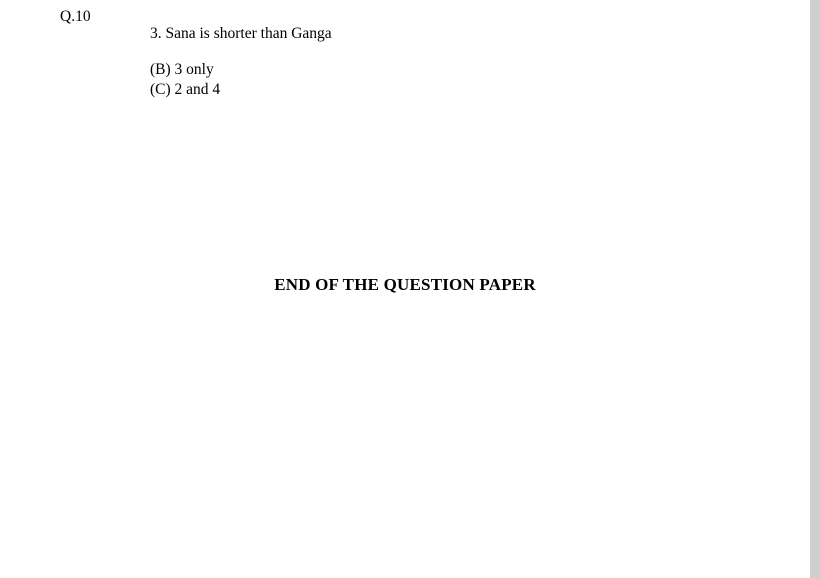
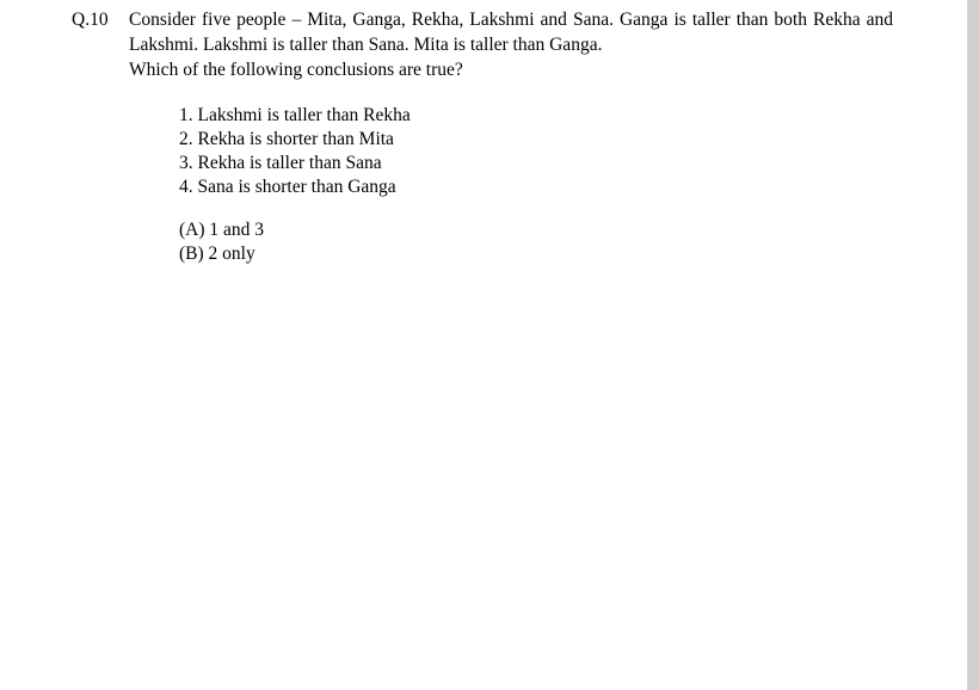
  Q.10
+ Consider five people – Mita, Ganga, Rekha, Lakshmi and Sana. Ganga is taller than both Rekha and Lakshmi. Lakshmi is taller than Sana. Mita is taller than Ganga.
+ Which of the following conclusions are true?
+ 1. Lakshmi is taller than Rekha
+ 2. Rekha is shorter than Mita
+ 3. Rekha is taller than Sana
- 3. Sana is shorter than Ganga
+ 4. Sana is shorter than Ganga
+ (A) 1 and 3
- (B) 3 only
+ (B) 2 only
- (C) 2 and 4
- END OF THE QUESTION PAPER
